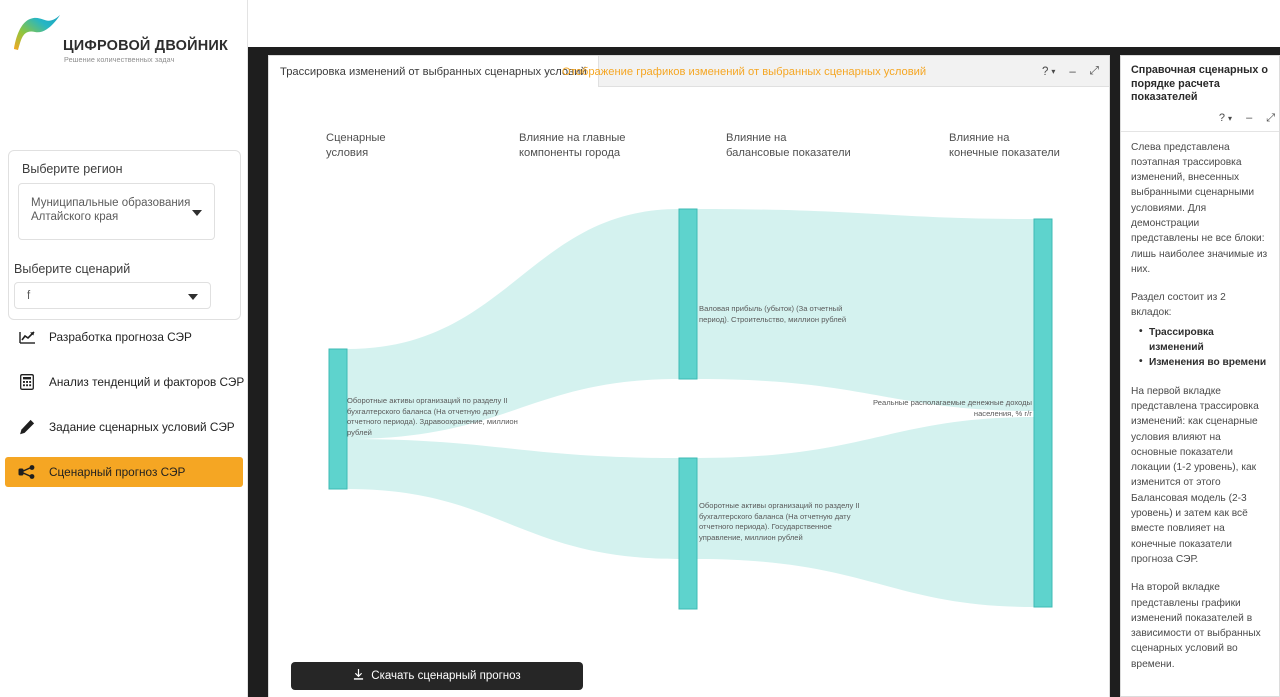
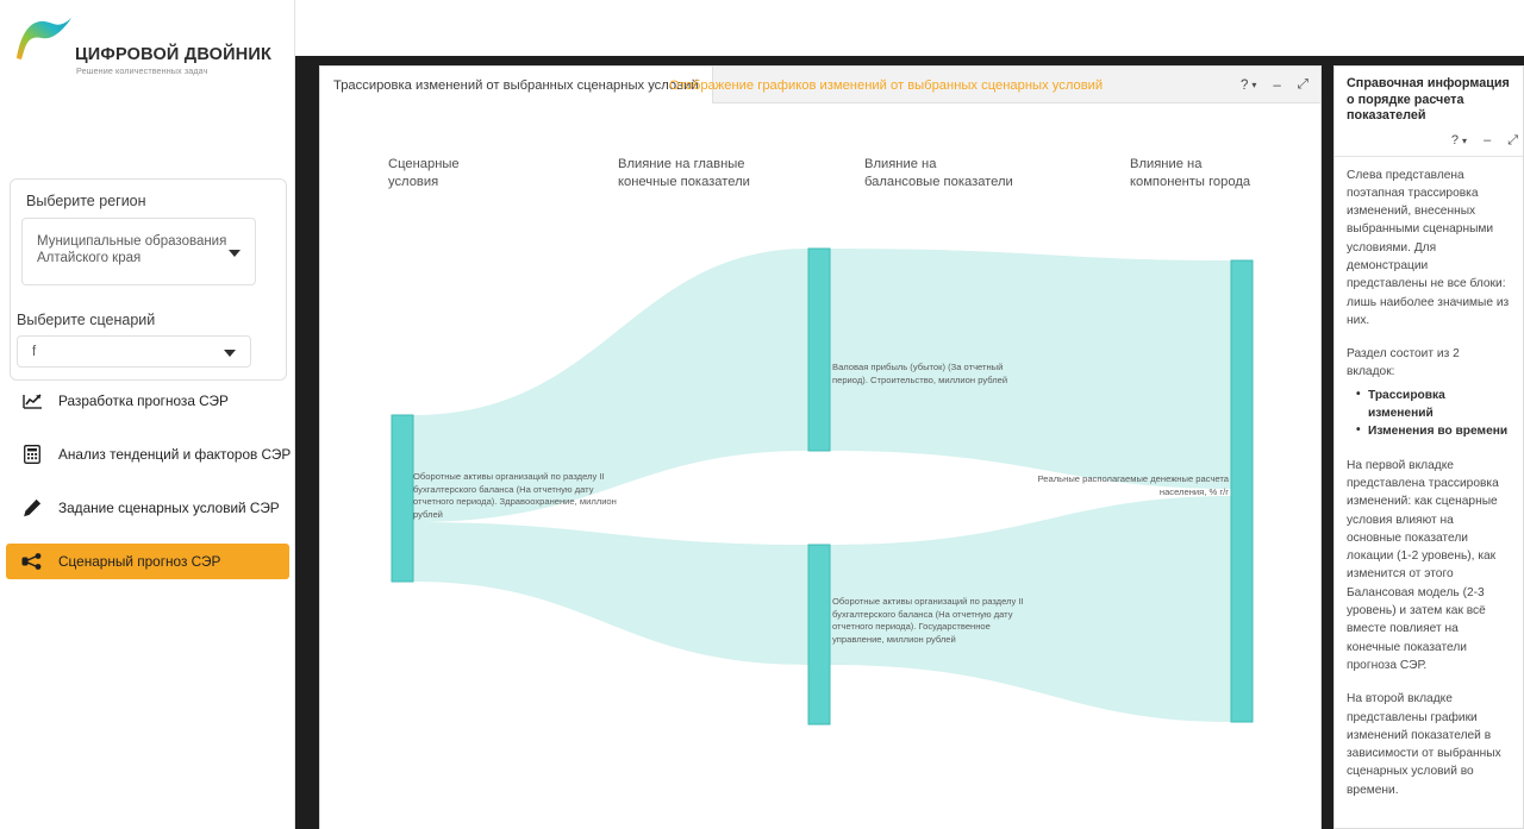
  ЦИФРОВОЙ ДВОЙНИК
  Решение количественных задач
  Выберите регион
  Муниципальные образования
  Алтайского края
  Выберите сценарий
  f
  Разработка прогноза СЭР
  Анализ тенденций и факторов СЭР
  Задание сценарных условий СЭР
  Сценарный прогноз СЭР
  Трассировка изменений от выбранных сценарных условий
  Отображение графиков изменений от выбранных сценарных условий
  ?
  ▾
  –
  ⤢
  Сценарные
  условия
  Влияние на главные
- компоненты города
+ конечные показатели
  Влияние на
  балансовые показатели
  Влияние на
- конечные показатели
+ компоненты города
  Оборотные активы организаций по разделу II бухгалтерского баланса (На отчетную дату отчетного периода). Здравоохранение, миллион рублей
  Валовая прибыль (убыток) (За отчетный период). Строительство, миллион рублей
  Оборотные активы организаций по разделу II бухгалтерского баланса (На отчетную дату отчетного периода). Государственное управление, миллион рублей
- Реальные располагаемые денежные доходы населения, % г/г
+ Реальные располагаемые денежные расчета населения, % г/г
- Скачать сценарный прогноз
- Справочная сценарных о порядке расчета показателей
+ Справочная информация о порядке расчета показателей
  ?
  ▾
  –
  ⤢
  Слева представлена поэтапная трассировка изменений, внесенных выбранными сценарными условиями. Для демонстрации представлены не все блоки: лишь наиболее значимые из них.
  Раздел состоит из 2 вкладок:
  Трассировка изменений
  Изменения во времени
  На первой вкладке представлена трассировка изменений: как сценарные условия влияют на основные показатели локации (1-2 уровень), как изменится от этого Балансовая модель (2-3 уровень) и затем как всё вместе повлияет на конечные показатели прогноза СЭР.
  На второй вкладке представлены графики изменений показателей в зависимости от выбранных сценарных условий во времени.
